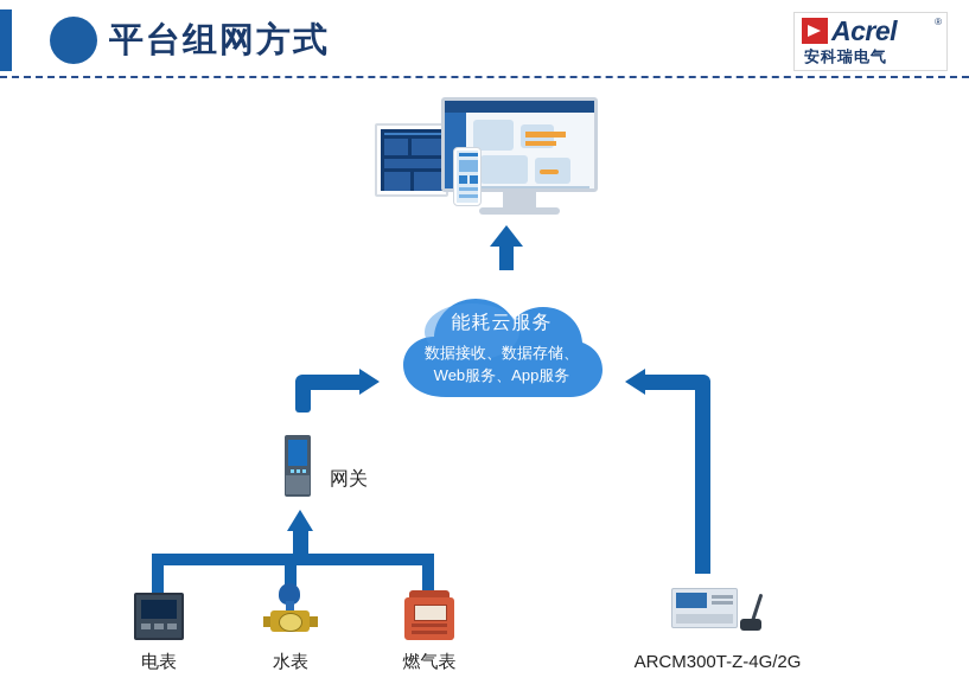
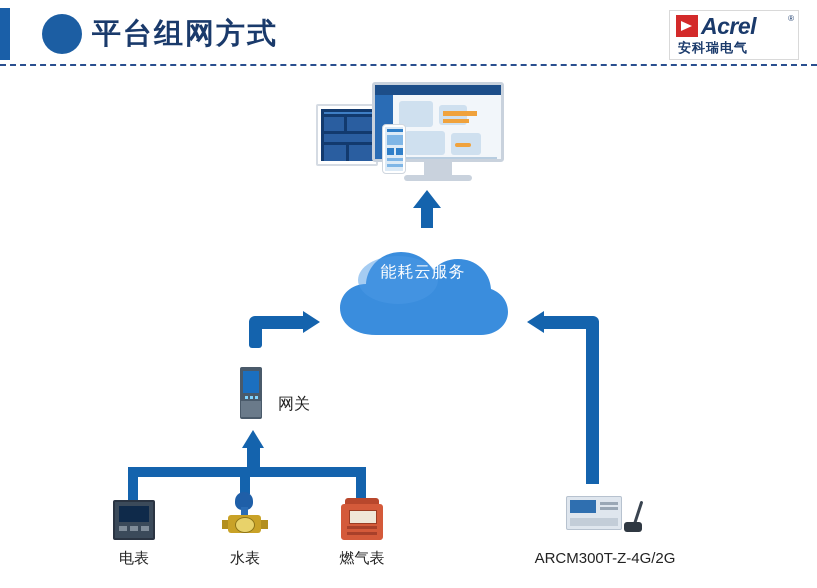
  平台组网方式
  Acrel
  ®
  安科瑞电气
  能耗云服务
- 数据接收、数据存储、
- Web服务、App服务
  网关
  电表
  水表
  燃气表
  ARCM300T-Z-4G/2G
